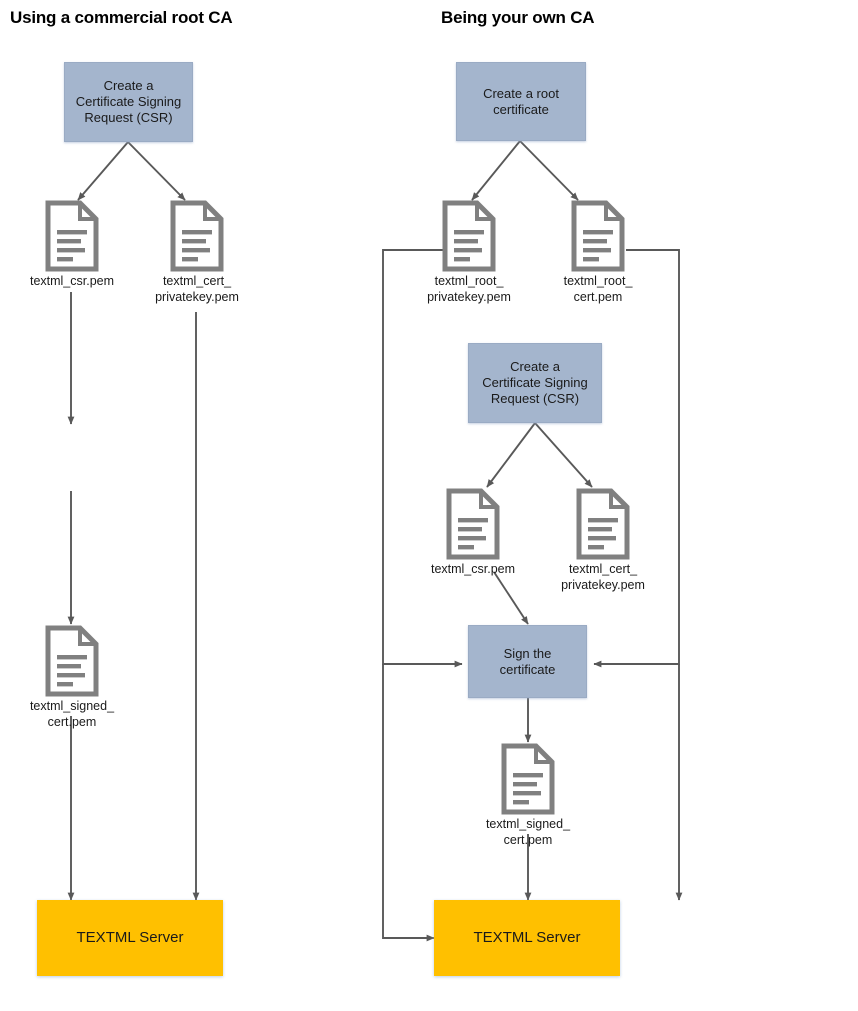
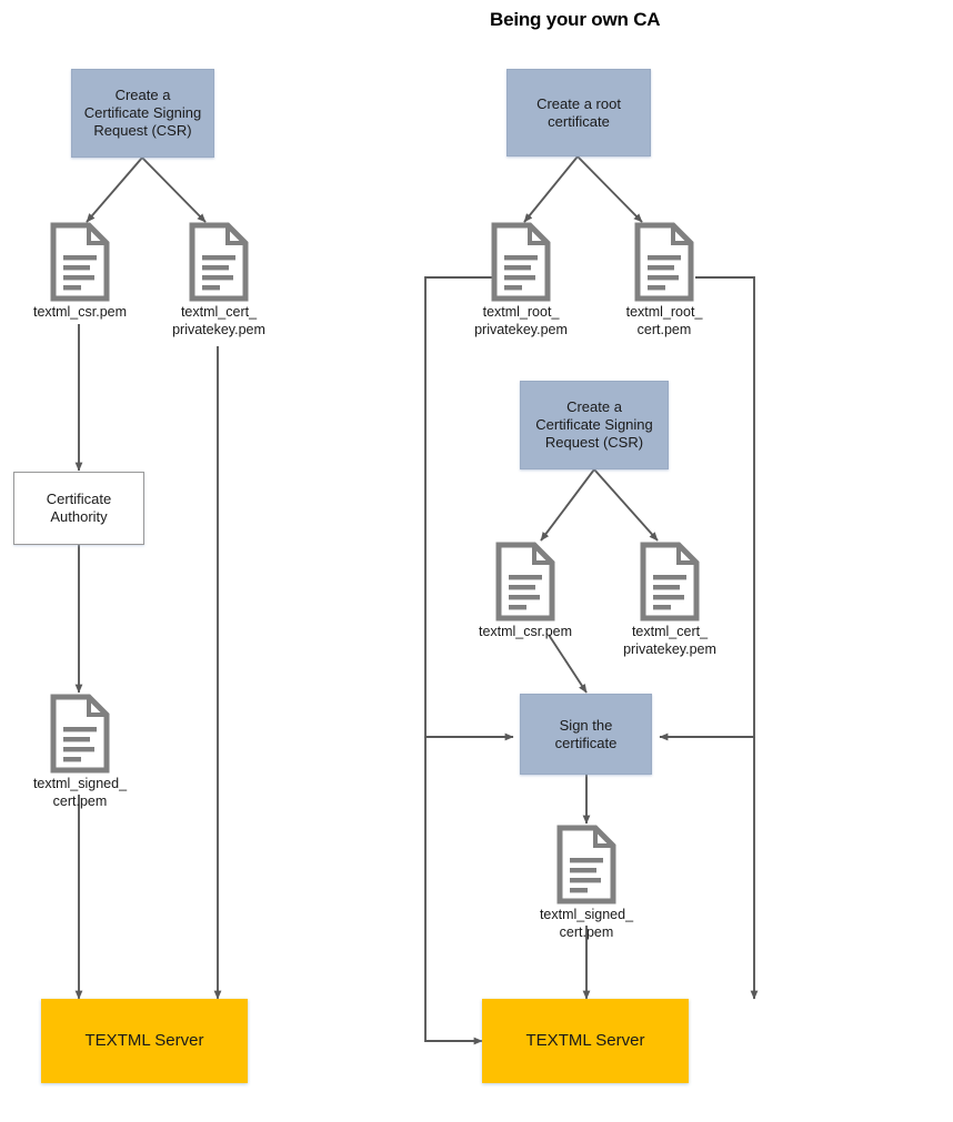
- Using a commercial root CA
  Being your own CA
  Create a
  Certificate Signing
  Request (CSR)
+ Certificate
+ Authority
  TEXTML Server
  textml_csr.pem
  textml_cert_
  privatekey.pem
  textml_signed_
  cert.pem
  Create a root
  certificate
  Create a
  Certificate Signing
  Request (CSR)
  Sign the
  certificate
  TEXTML Server
  textml_root_
  privatekey.pem
  textml_root_
  cert.pem
  textml_csr.pem
  textml_cert_
  privatekey.pem
  textml_signed_
  cert.pem
